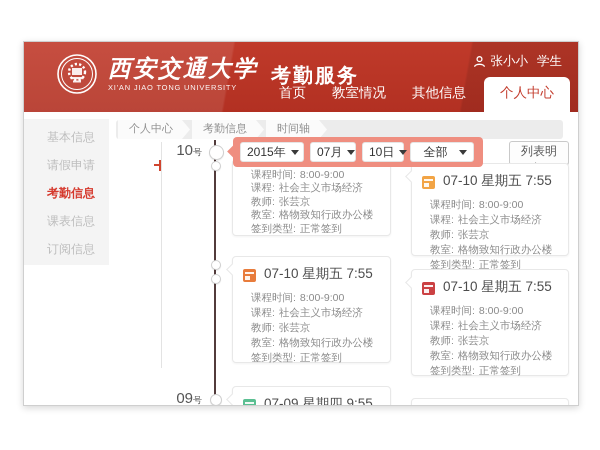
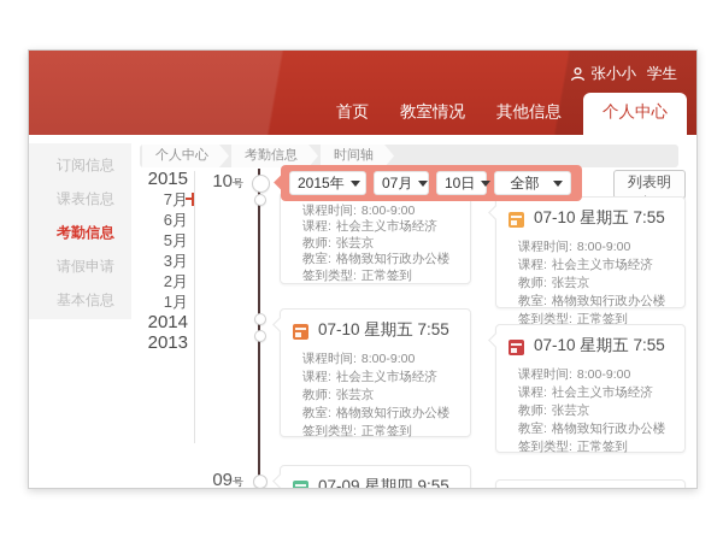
- 西安交通大学
- XI'AN JIAO TONG UNIVERSITY
- 考勤服务
  张小小
  学生
  首页
  教室情况
  其他信息
  个人中心
- 基本信息
+ 订阅信息
- 请假申请
+ 课表信息
  考勤信息
- 课表信息
+ 请假申请
- 订阅信息
+ 基本信息
  个人中心
  考勤信息
  时间轴
+ 2015
+ 7月
+ 6月
+ 5月
+ 3月
+ 2月
+ 1月
+ 2014
+ 2013
  10号
  09号
  课程时间: 8:00-9:00
  课程: 社会主义市场经济
  教师: 张芸京
  教室: 格物致知行政办公楼
  签到类型: 正常签到
  07-10 星期五 7:55
  课程时间: 8:00-9:00
  课程: 社会主义市场经济
  教师: 张芸京
  教室: 格物致知行政办公楼
  签到类型: 正常签到
  07-10 星期五 7:55
  课程时间: 8:00-9:00
  课程: 社会主义市场经济
  教师: 张芸京
  教室: 格物致知行政办公楼
  签到类型: 正常签到
  07-10 星期五 7:55
  课程时间: 8:00-9:00
  课程: 社会主义市场经济
  教师: 张芸京
  教室: 格物致知行政办公楼
  签到类型: 正常签到
  07-09 星期四 9:55
  2015年
  07月
  10日
  全部
  列表明
